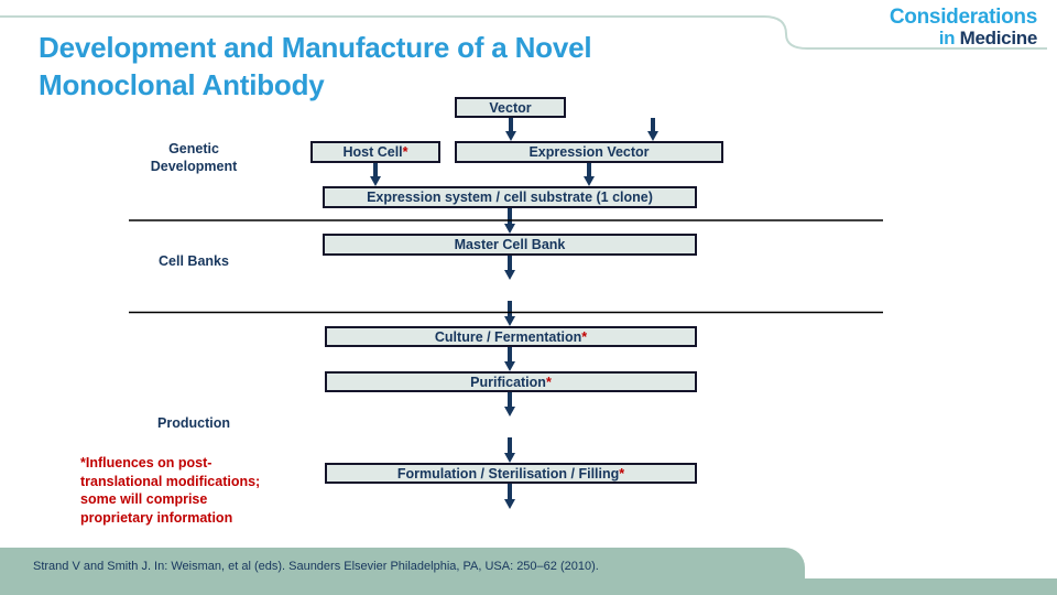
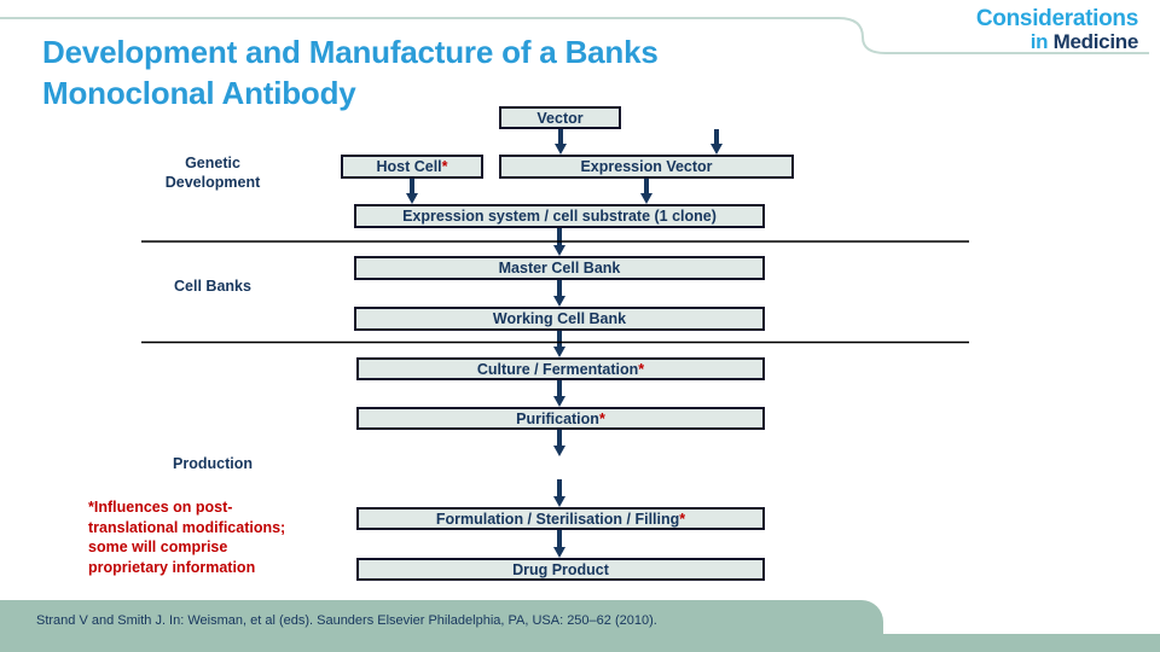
  Considerations
  in Medicine
- Development and Manufacture of a Novel
+ Development and Manufacture of a Banks
  Monoclonal Antibody
  Genetic
  Development
  Cell Banks
  Production
  Vector
  Host Cell
  *
  Expression Vector
  Expression system / cell substrate (1 clone)
  Master Cell Bank
+ Working Cell Bank
  Culture / Fermentation
  *
  Purification
  *
  Formulation / Sterilisation / Filling
  *
+ Drug Product
  *Influences on post-
  translational modifications;
  some will comprise
  proprietary information
  Strand V and Smith J. In: Weisman, et al (eds). Saunders Elsevier Philadelphia, PA, USA: 250–62 (2010).
